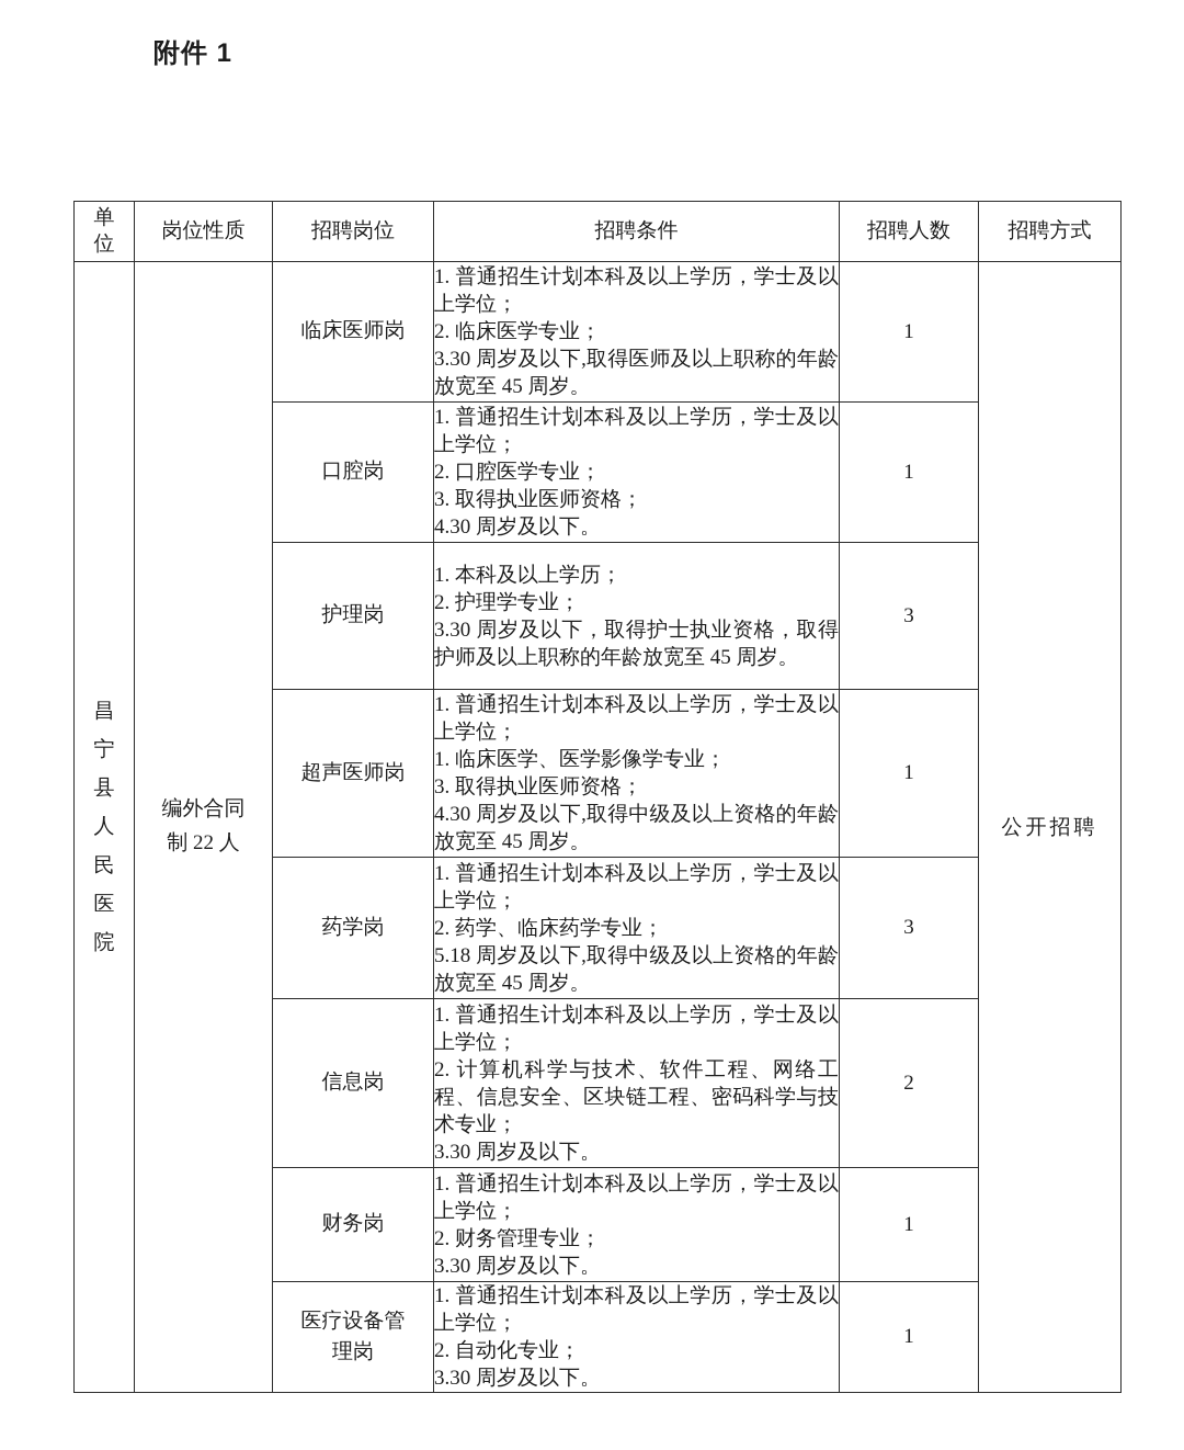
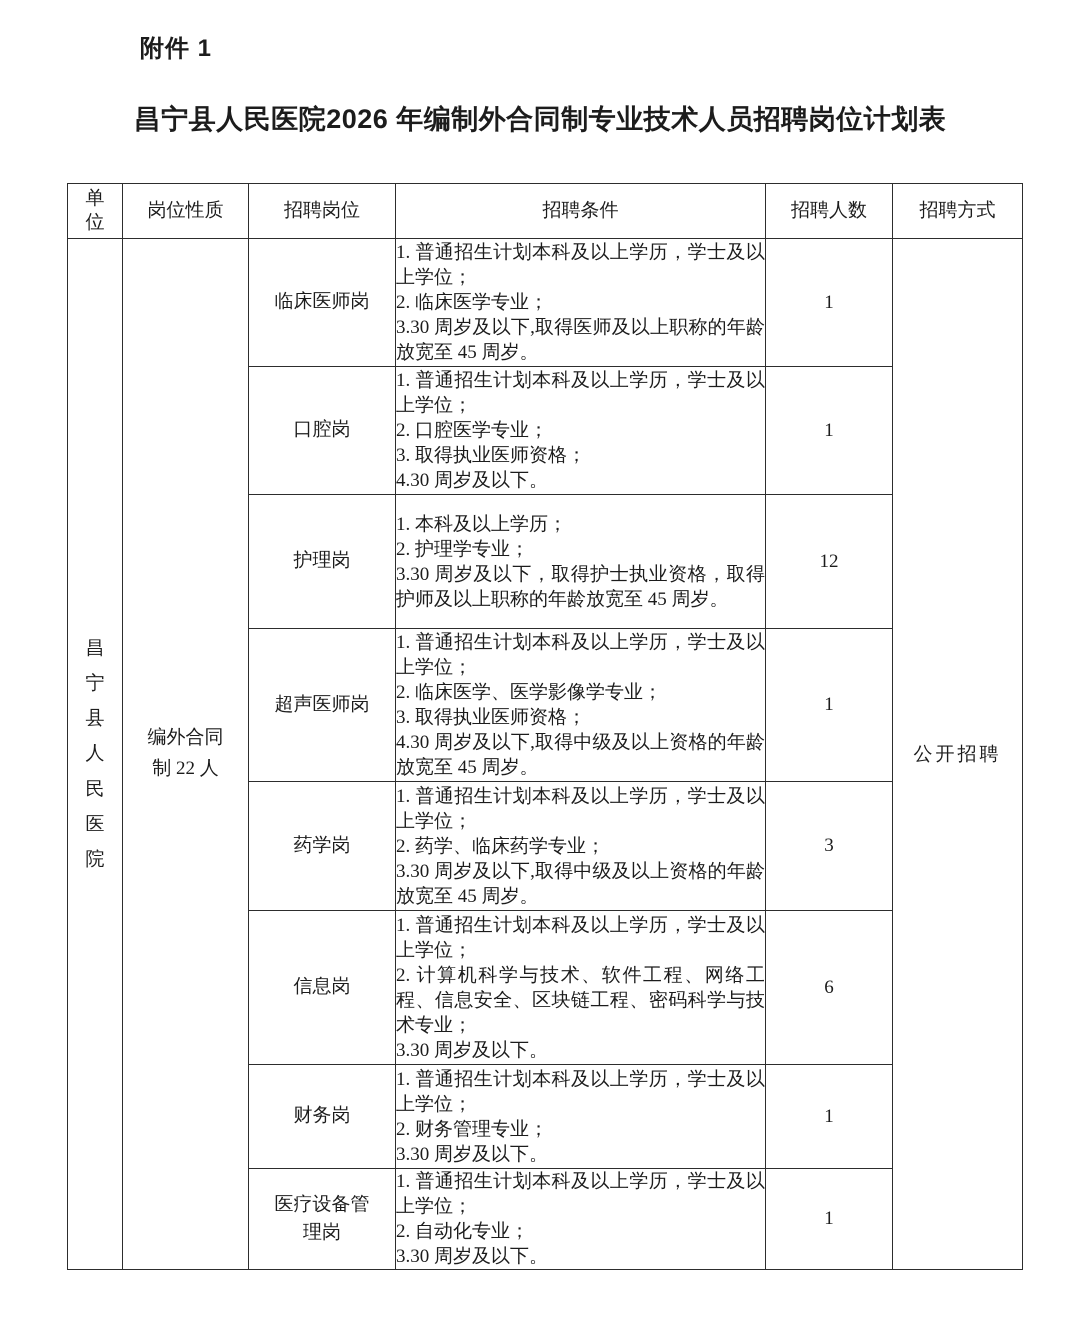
  附件 1
+ 昌宁县人民医院2026 年编制外合同制专业技术人员招聘岗位计划表
  单位	岗位性质	招聘岗位	招聘条件	招聘人数	招聘方式
  昌宁县人民医院	编外合同 制 22 人	临床医师岗	1. 普通招生计划本科及以上学历，学士及以上学位； 2. 临床医学专业； 3.30 周岁及以下,取得医师及以上职称的年龄放宽至 45 周岁。	1	公开招聘
  口腔岗	1. 普通招生计划本科及以上学历，学士及以上学位； 2. 口腔医学专业； 3. 取得执业医师资格； 4.30 周岁及以下。	1
- 护理岗	1. 本科及以上学历； 2. 护理学专业； 3.30 周岁及以下，取得护士执业资格，取得护师及以上职称的年龄放宽至 45 周岁。	3
+ 护理岗	1. 本科及以上学历； 2. 护理学专业； 3.30 周岁及以下，取得护士执业资格，取得护师及以上职称的年龄放宽至 45 周岁。	12
- 超声医师岗	1. 普通招生计划本科及以上学历，学士及以上学位； 1. 临床医学、医学影像学专业； 3. 取得执业医师资格； 4.30 周岁及以下,取得中级及以上资格的年龄放宽至 45 周岁。	1
+ 超声医师岗	1. 普通招生计划本科及以上学历，学士及以上学位； 2. 临床医学、医学影像学专业； 3. 取得执业医师资格； 4.30 周岁及以下,取得中级及以上资格的年龄放宽至 45 周岁。	1
- 药学岗	1. 普通招生计划本科及以上学历，学士及以上学位； 2. 药学、临床药学专业； 5.18 周岁及以下,取得中级及以上资格的年龄放宽至 45 周岁。	3
+ 药学岗	1. 普通招生计划本科及以上学历，学士及以上学位； 2. 药学、临床药学专业； 3.30 周岁及以下,取得中级及以上资格的年龄放宽至 45 周岁。	3
- 信息岗	1. 普通招生计划本科及以上学历，学士及以上学位； 2. 计算机科学与技术、软件工程、网络工程、信息安全、区块链工程、密码科学与技术专业； 3.30 周岁及以下。	2
+ 信息岗	1. 普通招生计划本科及以上学历，学士及以上学位； 2. 计算机科学与技术、软件工程、网络工程、信息安全、区块链工程、密码科学与技术专业； 3.30 周岁及以下。	6
  财务岗	1. 普通招生计划本科及以上学历，学士及以上学位； 2. 财务管理专业； 3.30 周岁及以下。	1
  医疗设备管理岗	1. 普通招生计划本科及以上学历，学士及以上学位； 2. 自动化专业； 3.30 周岁及以下。	1
